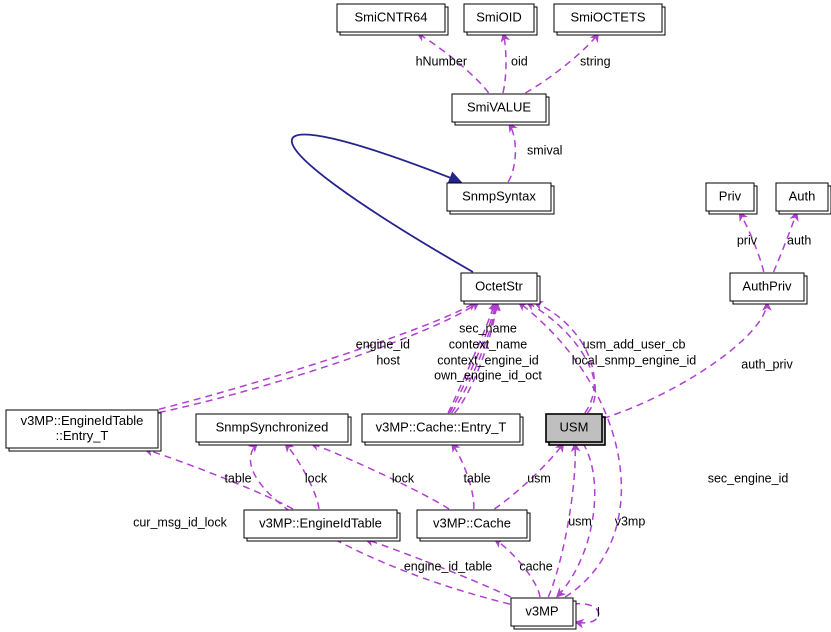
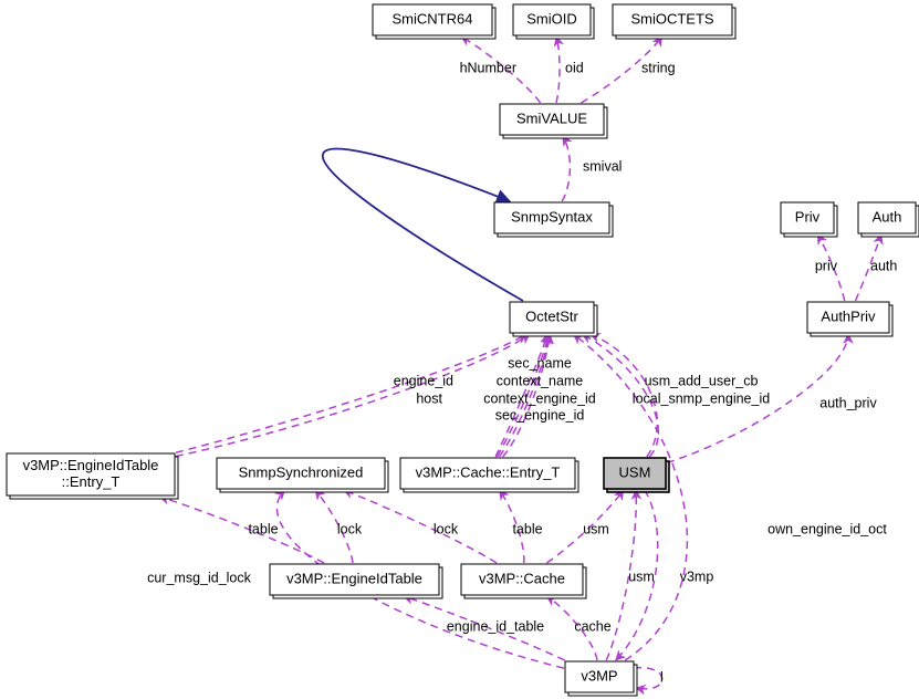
  SmiCNTR64
  SmiOID
  SmiOCTETS
  SmiVALUE
  SnmpSyntax
  OctetStr
  Priv
  Auth
  AuthPriv
  v3MP::EngineIdTable
  ::Entry_T
  SnmpSynchronized
  v3MP::Cache::Entry_T
  USM
  v3MP::EngineIdTable
  v3MP::Cache
  v3MP
  hNumber
  oid
  string
  smival
  priv
  auth
  engine_id
  host
  sec_name
  context_name
  context_engine_id
- own_engine_id_oct
+ sec_engine_id
  usm_add_user_cb
  local_snmp_engine_id
  auth_priv
- sec_engine_id
+ own_engine_id_oct
  table
  lock
  lock
  table
  usm
  cur_msg_id_lock
  engine_id_table
  cache
  usm
  v3mp
  l
